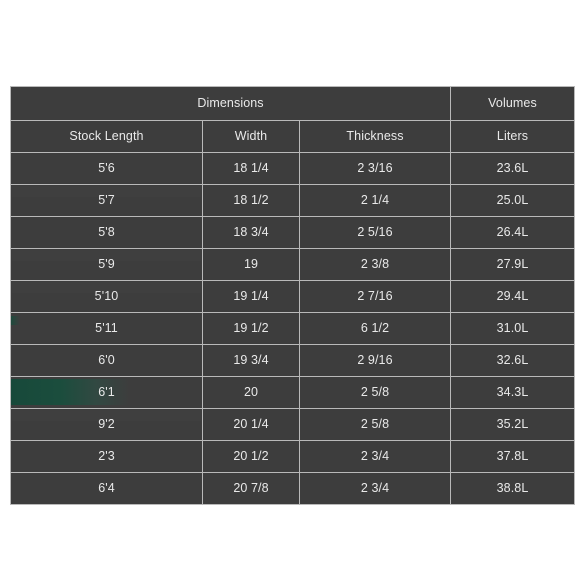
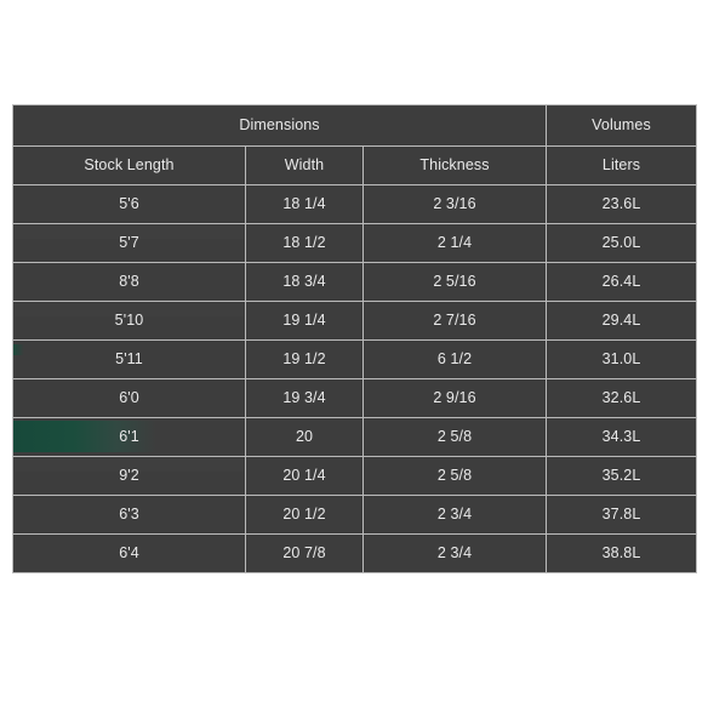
  Dimensions	Volumes
  Stock Length	Width	Thickness	Liters
  5'6	18 1/4	2 3/16	23.6L
  5'7	18 1/2	2 1/4	25.0L
- 5'8	18 3/4	2 5/16	26.4L
+ 8'8	18 3/4	2 5/16	26.4L
- 5'9	19	2 3/8	27.9L
  5'10	19 1/4	2 7/16	29.4L
  5'11	19 1/2	6 1/2	31.0L
  6'0	19 3/4	2 9/16	32.6L
  6'1	20	2 5/8	34.3L
  9'2	20 1/4	2 5/8	35.2L
- 2'3	20 1/2	2 3/4	37.8L
+ 6'3	20 1/2	2 3/4	37.8L
  6'4	20 7/8	2 3/4	38.8L
